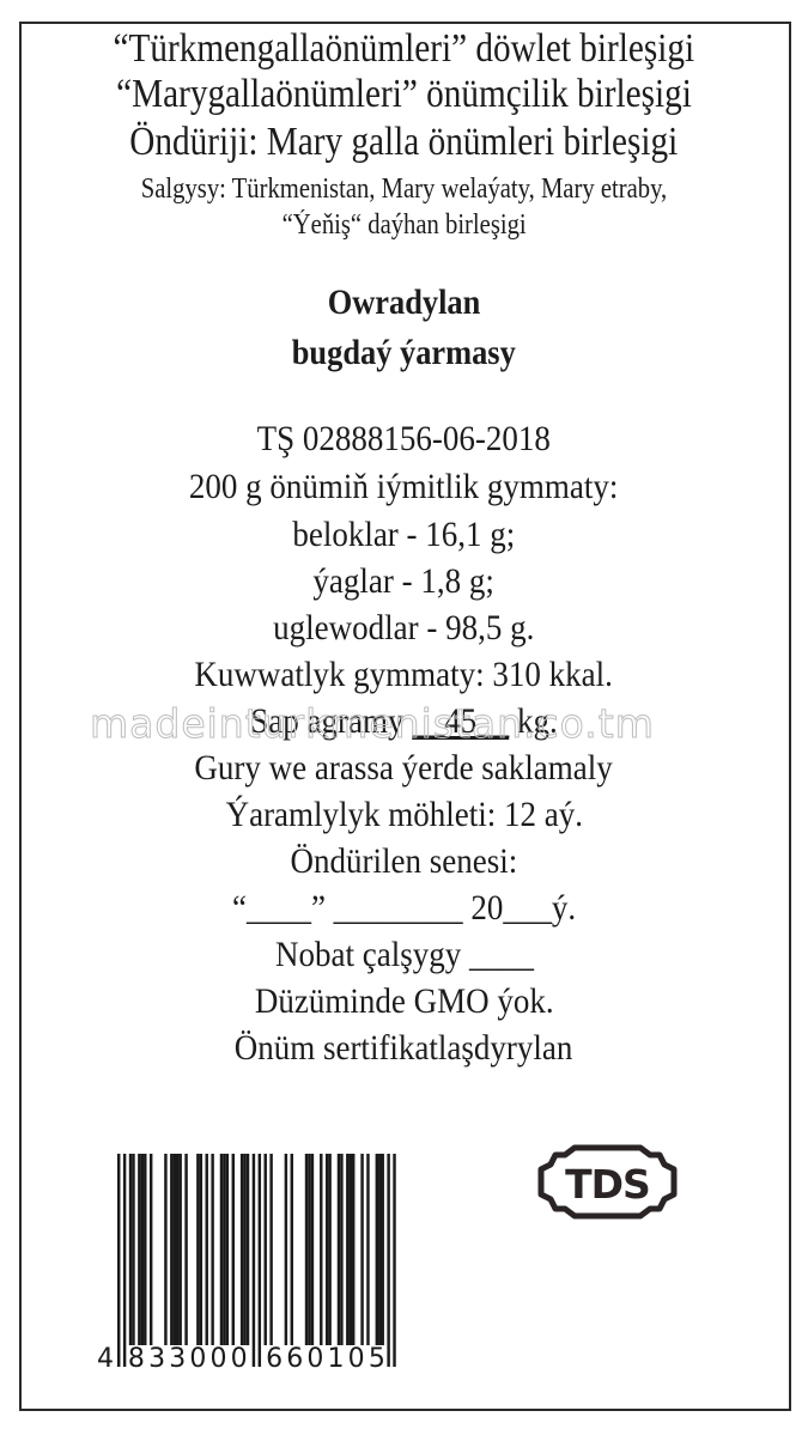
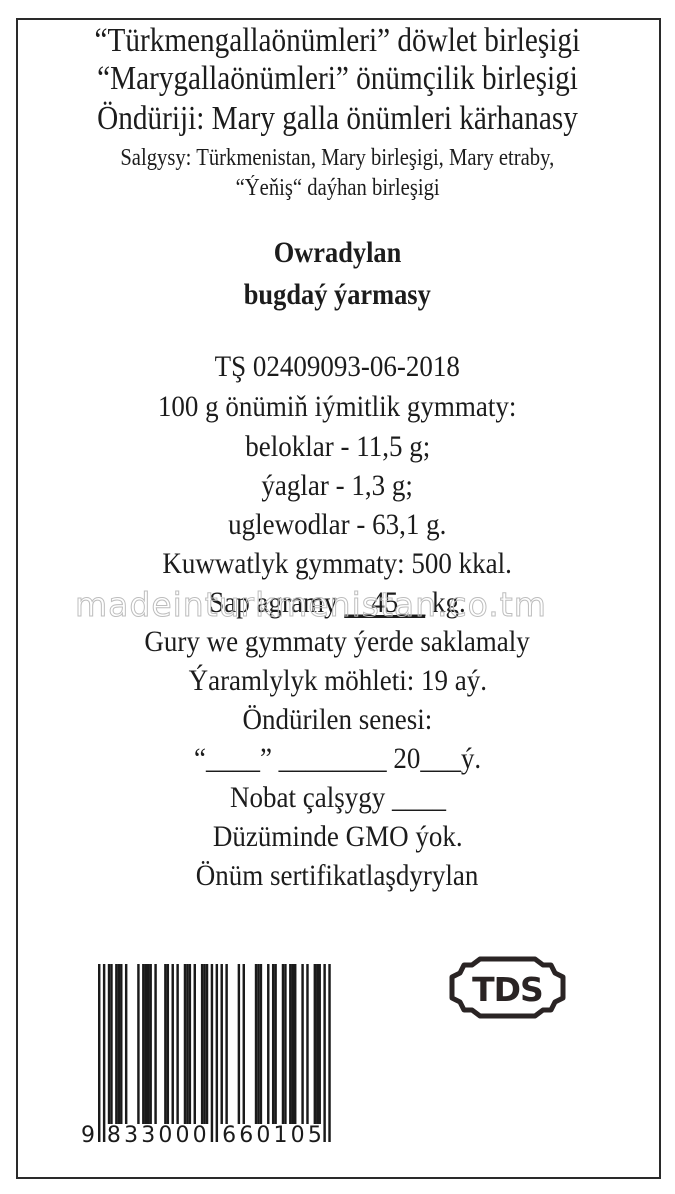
  “Türkmengallaönümleri” döwlet birleşigi
  “Marygallaönümleri” önümçilik birleşigi
- Öndüriji: Mary galla önümleri birleşigi
+ Öndüriji: Mary galla önümleri kärhanasy
- Salgysy: Türkmenistan, Mary welaýaty, Mary etraby,
+ Salgysy: Türkmenistan, Mary birleşigi, Mary etraby,
  “Ýeňiş“ daýhan birleşigi
  Owradylan
  bugdaý ýarmasy
- TŞ 02888156-06-2018
+ TŞ 02409093-06-2018
- 200 g önümiň iýmitlik gymmaty:
+ 100 g önümiň iýmitlik gymmaty:
- beloklar - 16,1 g;
+ beloklar - 11,5 g;
- ýaglar - 1,8 g;
+ ýaglar - 1,3 g;
- uglewodlar - 98,5 g.
+ uglewodlar - 63,1 g.
- Kuwwatlyk gymmaty: 310 kkal.
+ Kuwwatlyk gymmaty: 500 kkal.
  Sap agramy __45__ kg.
- Gury we arassa ýerde saklamaly
+ Gury we gymmaty ýerde saklamaly
- Ýaramlylyk möhleti: 12 aý.
+ Ýaramlylyk möhleti: 19 aý.
  Öndürilen senesi:
  “____” ________ 20___ý.
  Nobat çalşygy ____
  Düzüminde GMO ýok.
  Önüm sertifikatlaşdyrylan
  madeinturkmenistan.co.tm
- 4
+ 9
  8
  3
  3
  0
  0
  0
  6
  6
  0
  1
  0
  5
  TDS
